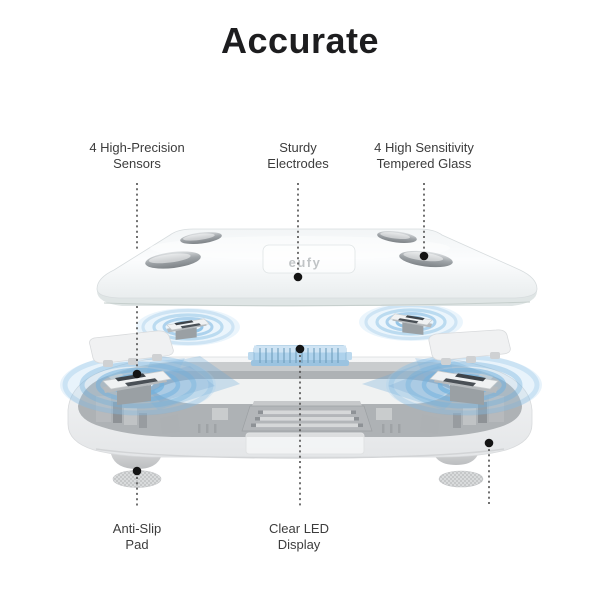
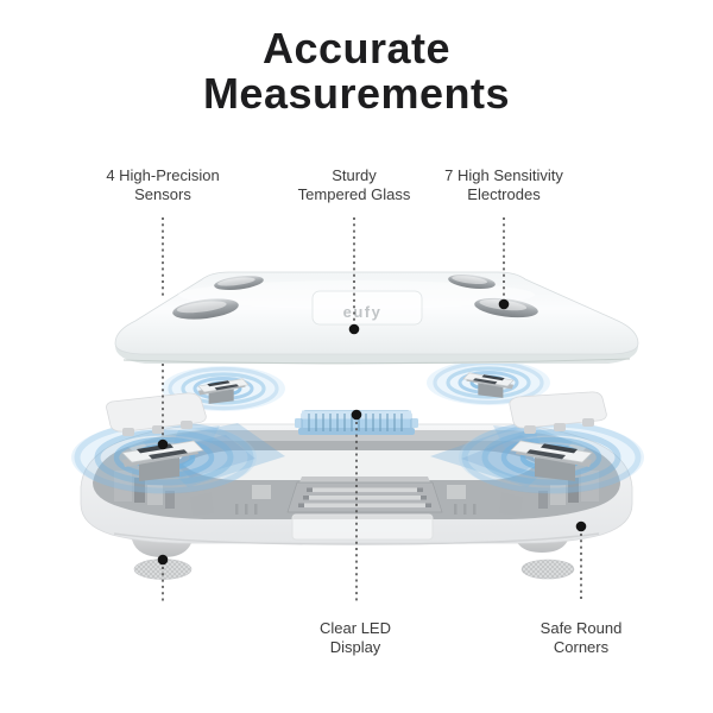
  Accurate
+ Measurements
  eufy
  4 High-Precision
  Sensors
  Sturdy
- Electrodes
+ Tempered Glass
- 4 High Sensitivity
+ 7 High Sensitivity
- Tempered Glass
+ Electrodes
- Anti-Slip
- Pad
  Clear LED
  Display
+ Safe Round
+ Corners
